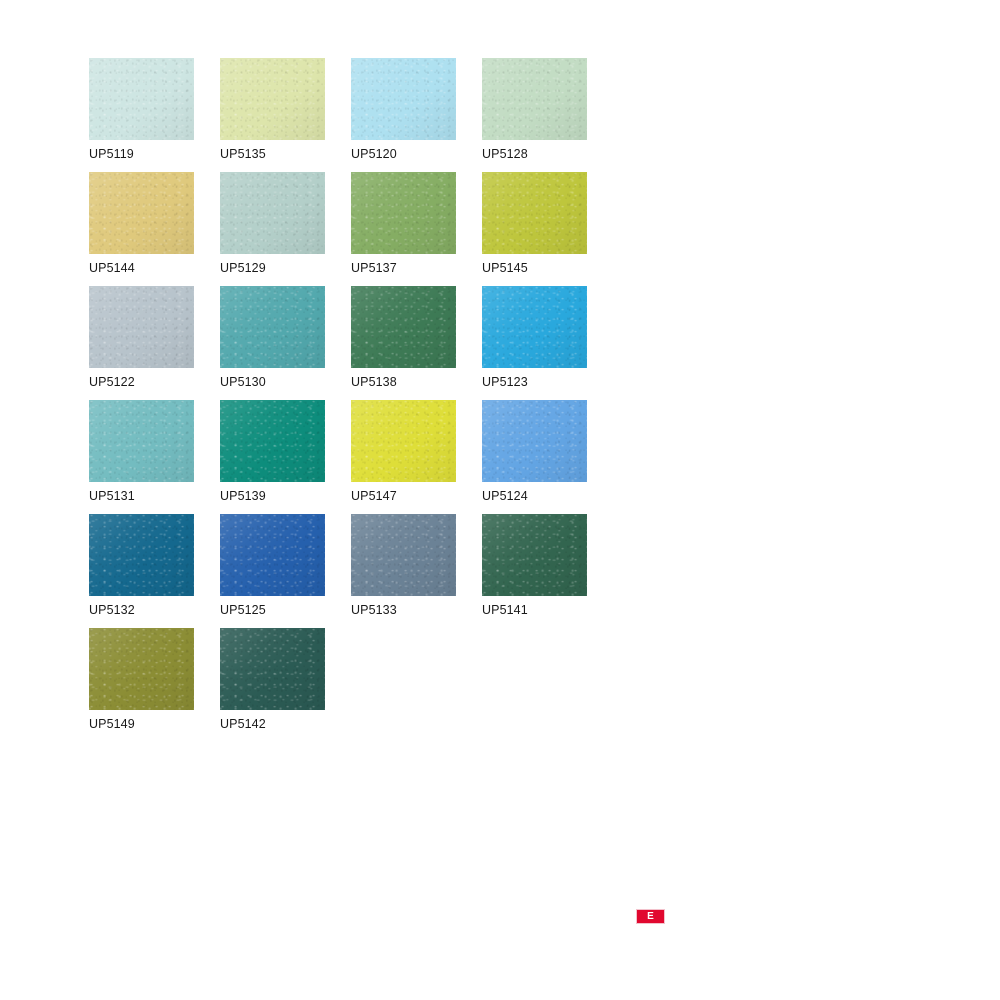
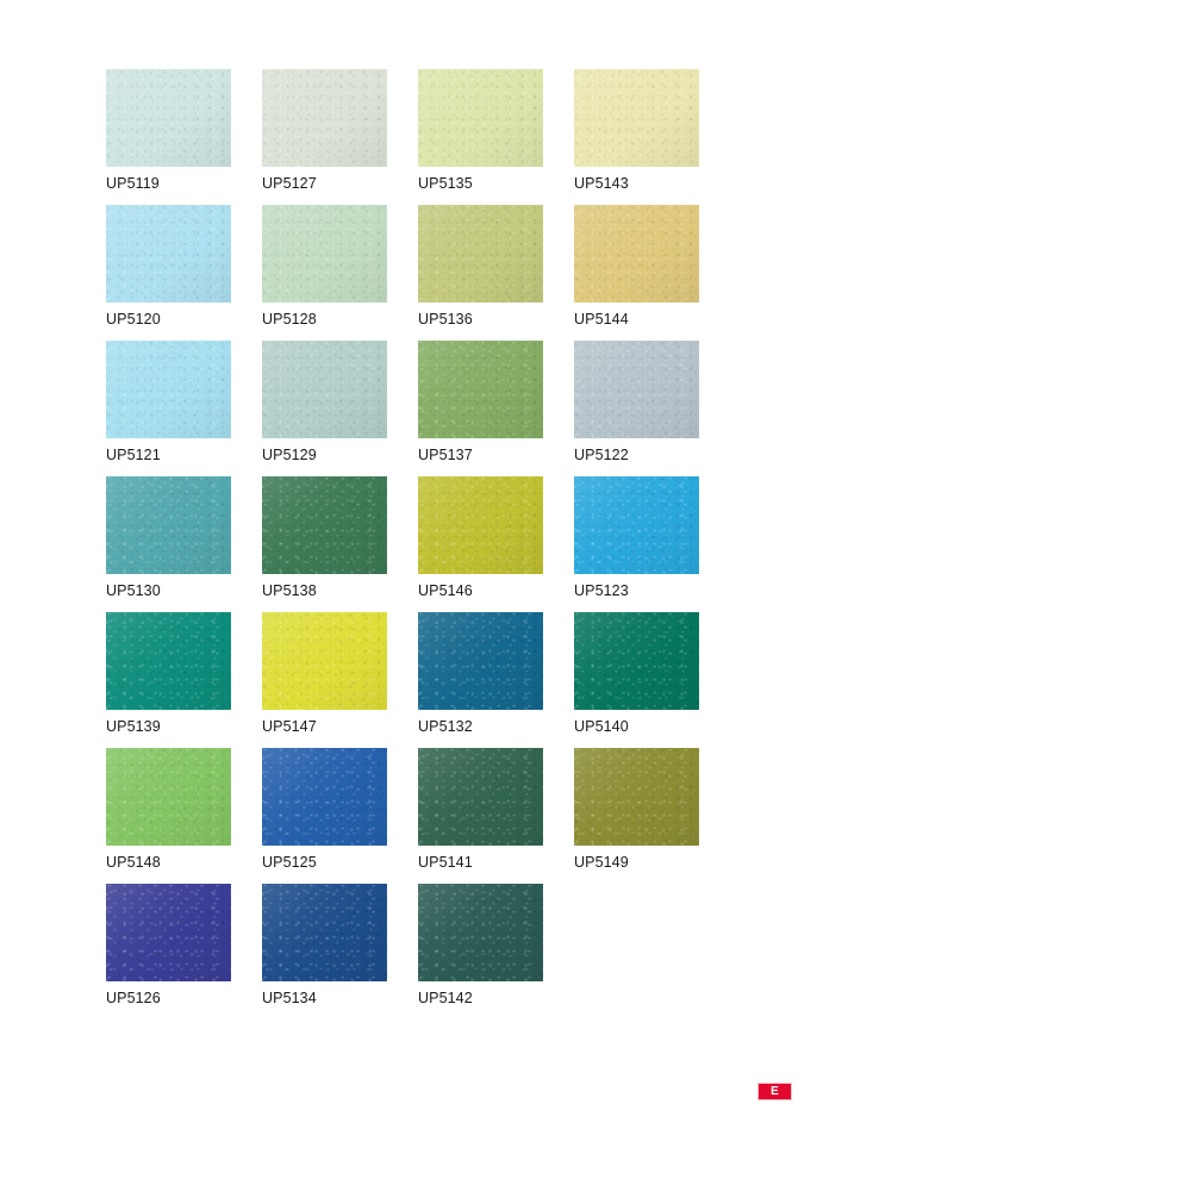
  UP5119
+ UP5127
  UP5135
+ UP5143
  UP5120
  UP5128
+ UP5136
  UP5144
+ UP5121
  UP5129
  UP5137
- UP5145
  UP5122
  UP5130
  UP5138
+ UP5146
  UP5123
- UP5131
  UP5139
  UP5147
- UP5124
  UP5132
+ UP5140
+ UP5148
  UP5125
- UP5133
  UP5141
  UP5149
+ UP5126
+ UP5134
  UP5142
  E
